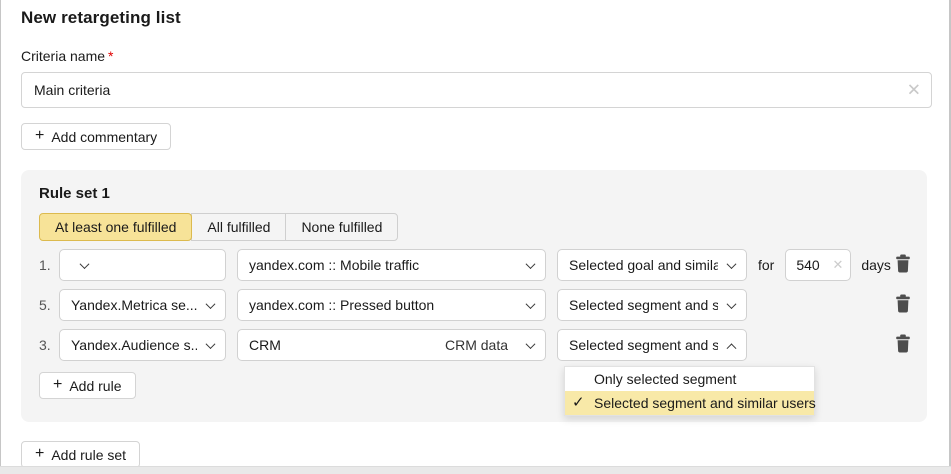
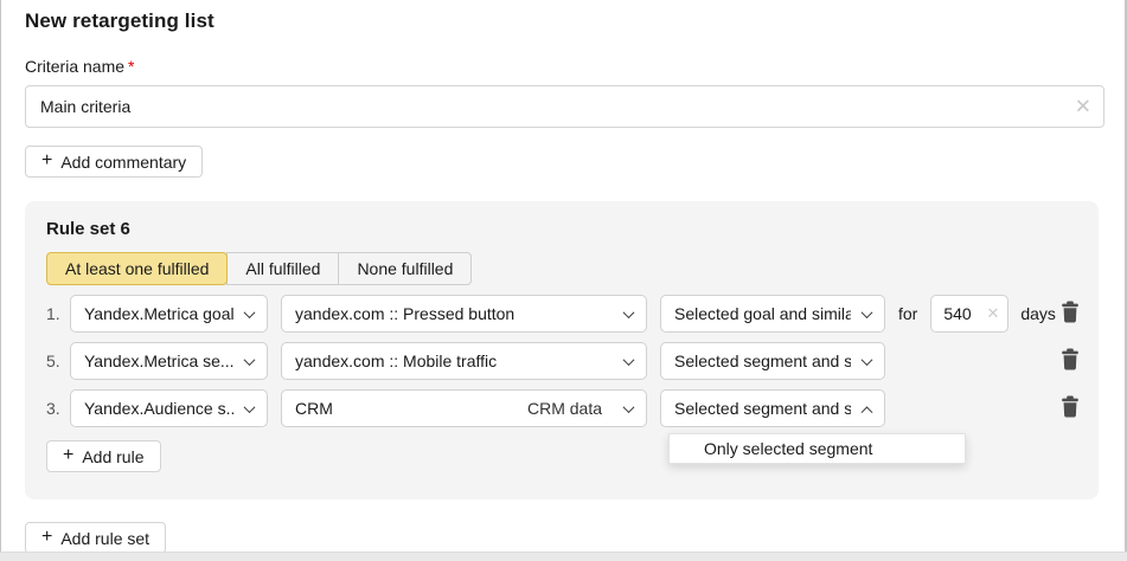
  New retargeting list
  Criteria name *
  Main criteria
  ✕
  +
  Add commentary
- Rule set 1
+ Rule set 6
  At least one fulfilled
  All fulfilled
  None fulfilled
  1.
+ Yandex.Metrica goal
- yandex.com :: Mobile traffic
+ yandex.com :: Pressed button
  Selected goal and simila
  for
  540
  ✕
  days
  5.
  Yandex.Metrica se...
- yandex.com :: Pressed button
+ yandex.com :: Mobile traffic
  Selected segment and s
  3.
  Yandex.Audience s..
  CRM
  CRM data
  Selected segment and s
  +
  Add rule
  +
  Add rule set
  Only selected segment
- ✓
- Selected segment and similar users
